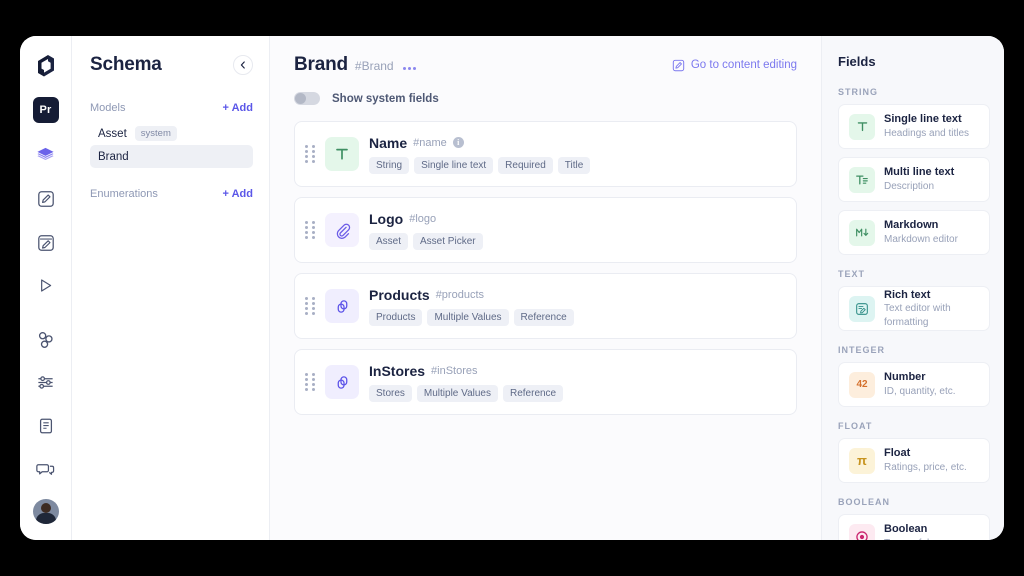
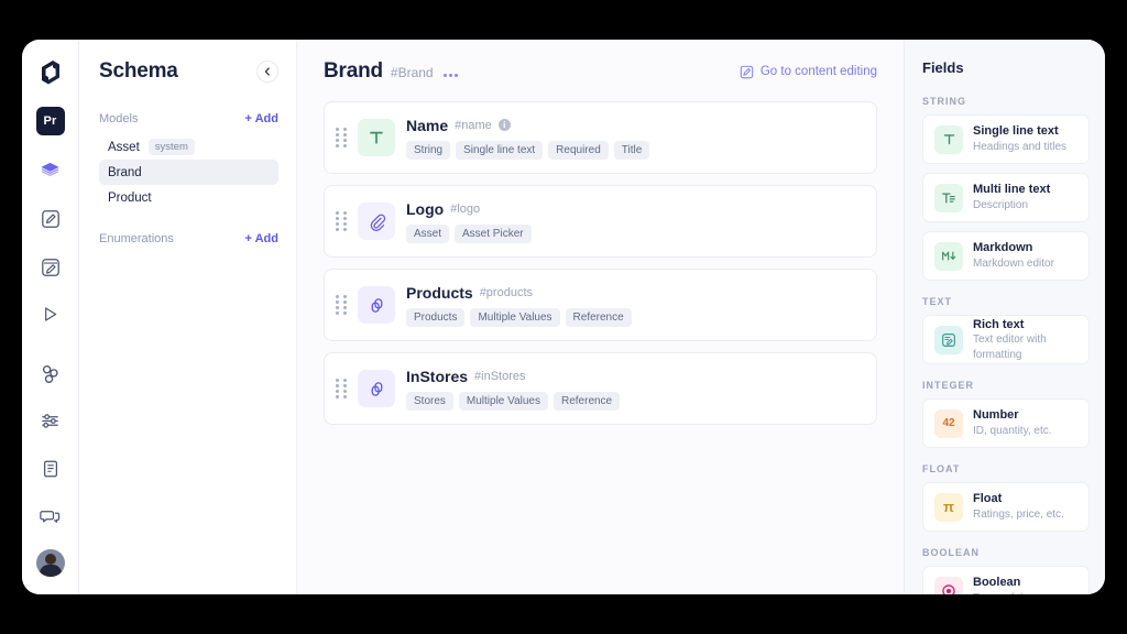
  Pr
  Schema
  Models
  + Add
  Asset
  system
  Brand
+ Product
  Enumerations
  + Add
  Brand
  #Brand
  Go to content editing
- Show system fields
  Name
  #name
  i
  String
  Single line text
  Required
  Title
  Logo
  #logo
  Asset
  Asset Picker
  Products
  #products
  Products
  Multiple Values
  Reference
  InStores
  #inStores
  Stores
  Multiple Values
  Reference
  Fields
  STRING
  Single line text
  Headings and titles
  Multi line text
  Description
  Markdown
  Markdown editor
  TEXT
  Rich text
  Text editor with formatting
  INTEGER
  42
  Number
  ID, quantity, etc.
  FLOAT
  π
  Float
  Ratings, price, etc.
  BOOLEAN
  Boolean
